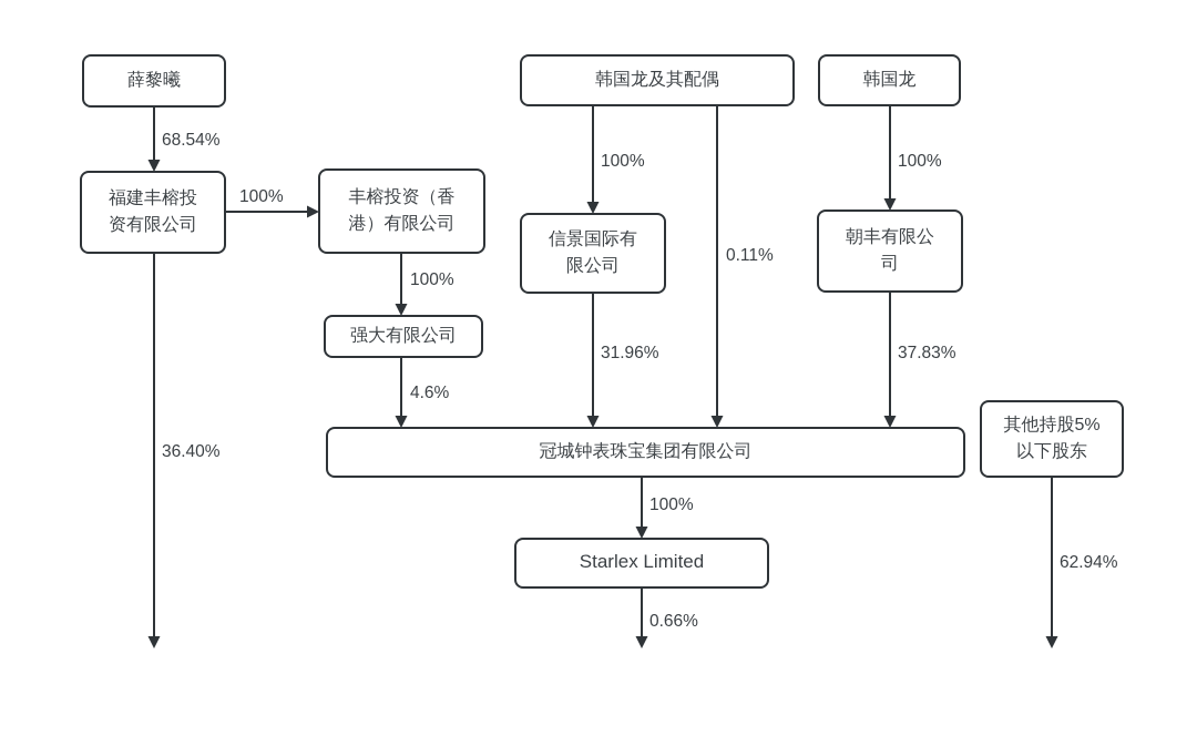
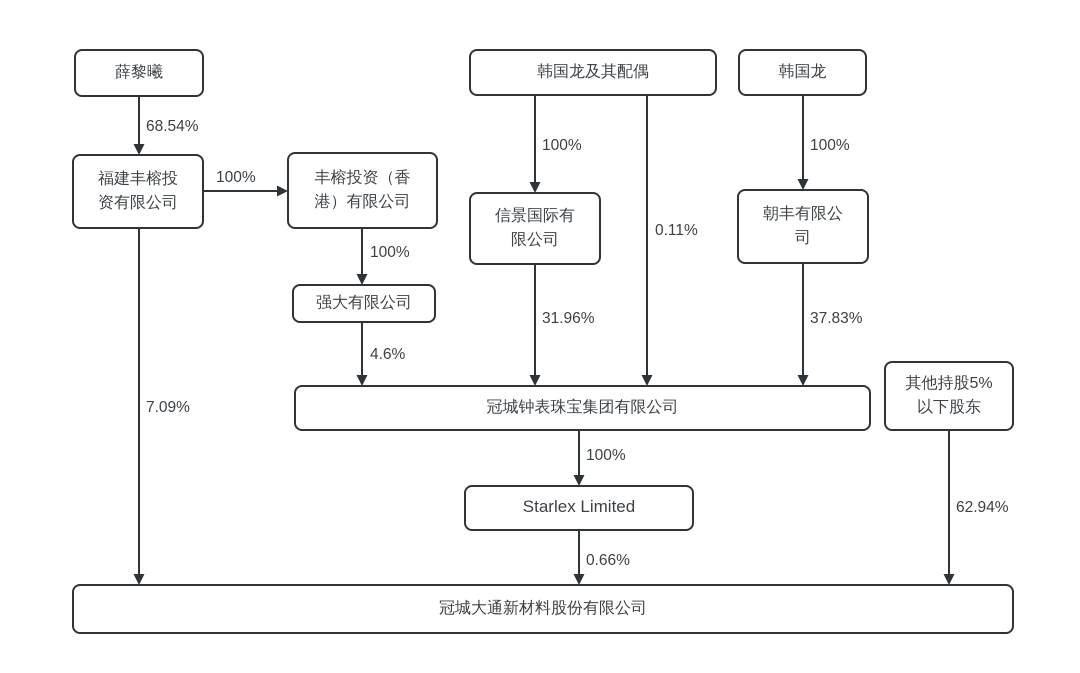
  68.54%
  100%
  100%
  4.6%
- 36.40%
+ 7.09%
  100%
  31.96%
  0.11%
  100%
  37.83%
  100%
  0.66%
  62.94%
  薛黎曦
  福建丰榕投资有限公司
  丰榕投资（香港）有限公司
  强大有限公司
  韩国龙及其配偶
  韩国龙
  信景国际有限公司
  朝丰有限公司
  其他持股5% 以下股东
  冠城钟表珠宝集团有限公司
  Starlex Limited
+ 冠城大通新材料股份有限公司
